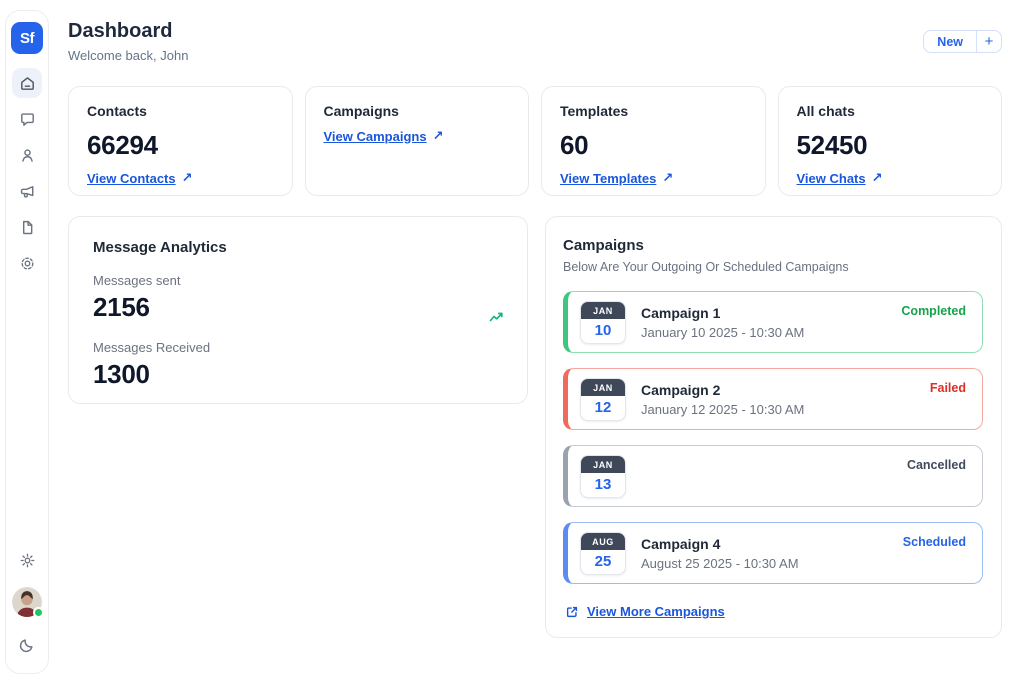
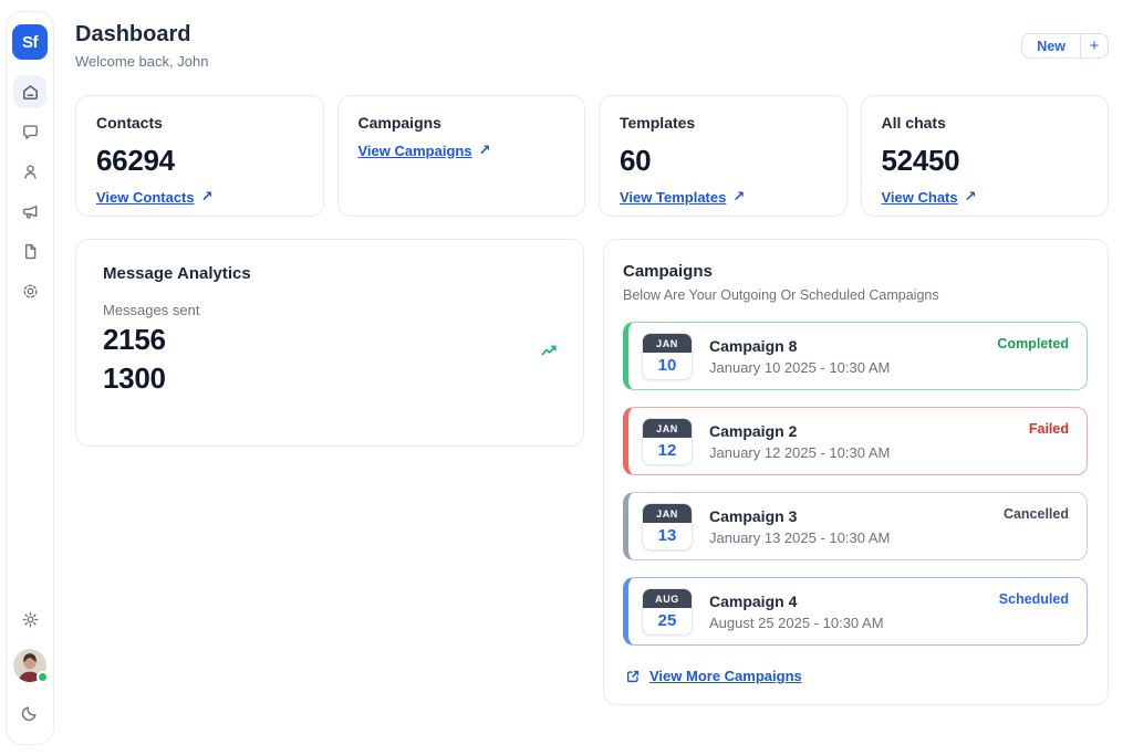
  Sf
  Dashboard
  Welcome back, John
  New
  +
  Contacts
  66294
  View Contacts
  ↗
  Campaigns
  View Campaigns
  ↗
  Templates
  60
  View Templates
  ↗
  All chats
  52450
  View Chats
  ↗
  Message Analytics
  Messages sent
  2156
- Messages Received
  1300
  Campaigns
  Below Are Your Outgoing Or Scheduled Campaigns
  JAN
  10
- Campaign 1
+ Campaign 8
  January 10 2025 - 10:30 AM
  Completed
  JAN
  12
  Campaign 2
  January 12 2025 - 10:30 AM
  Failed
  JAN
  13
+ Campaign 3
+ January 13 2025 - 10:30 AM
  Cancelled
  AUG
  25
  Campaign 4
  August 25 2025 - 10:30 AM
  Scheduled
  View More Campaigns
